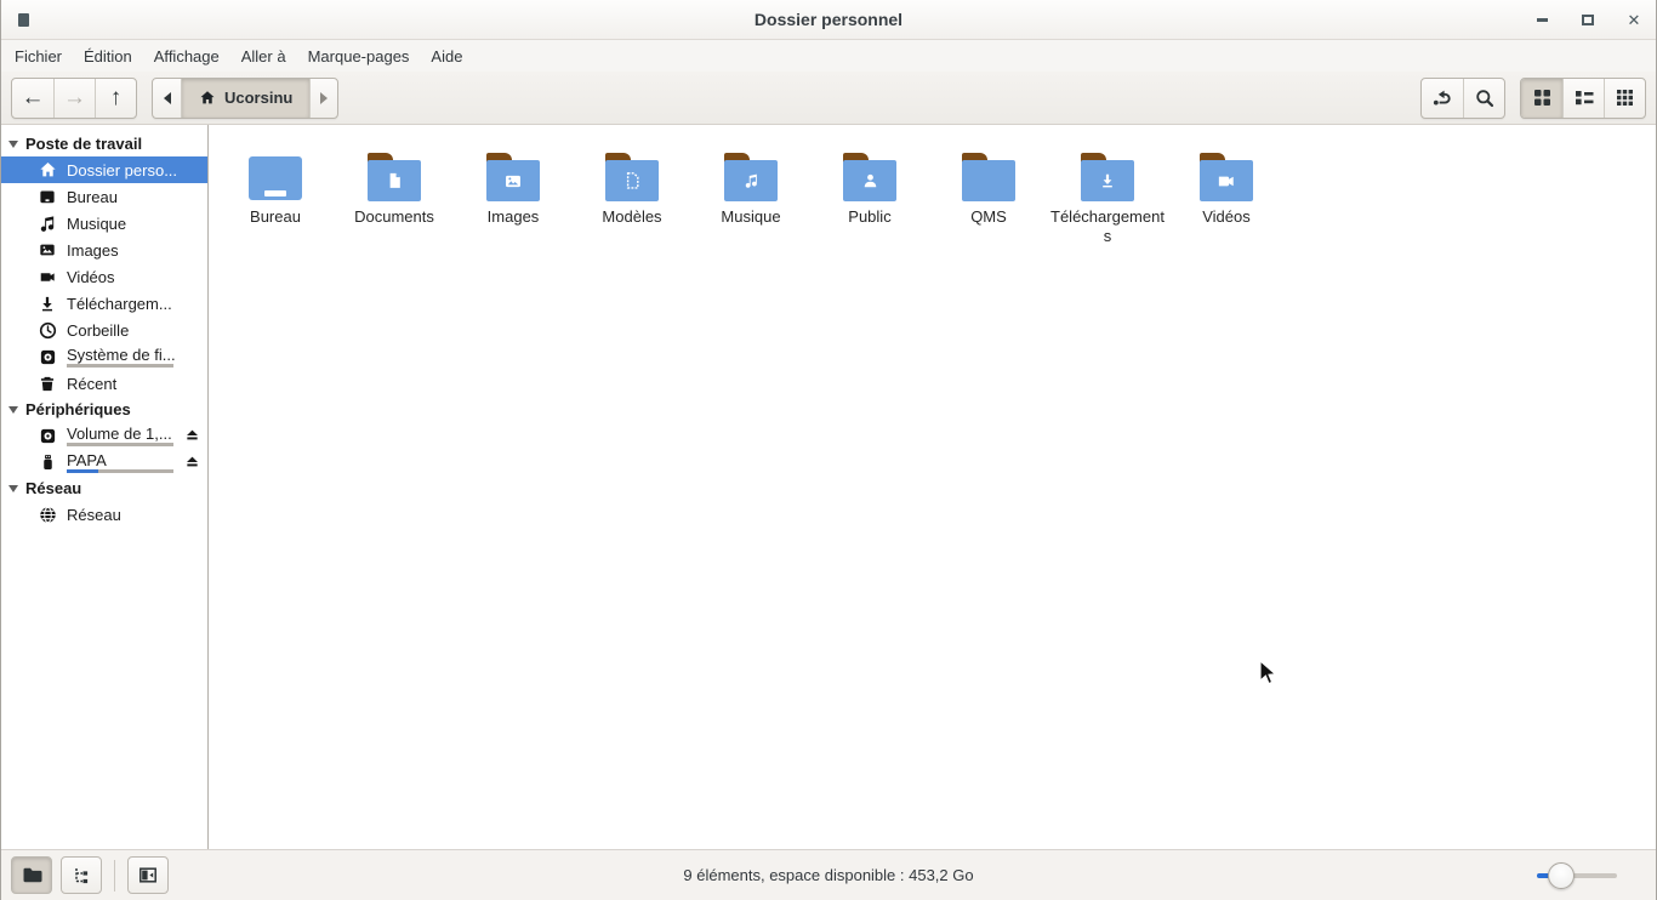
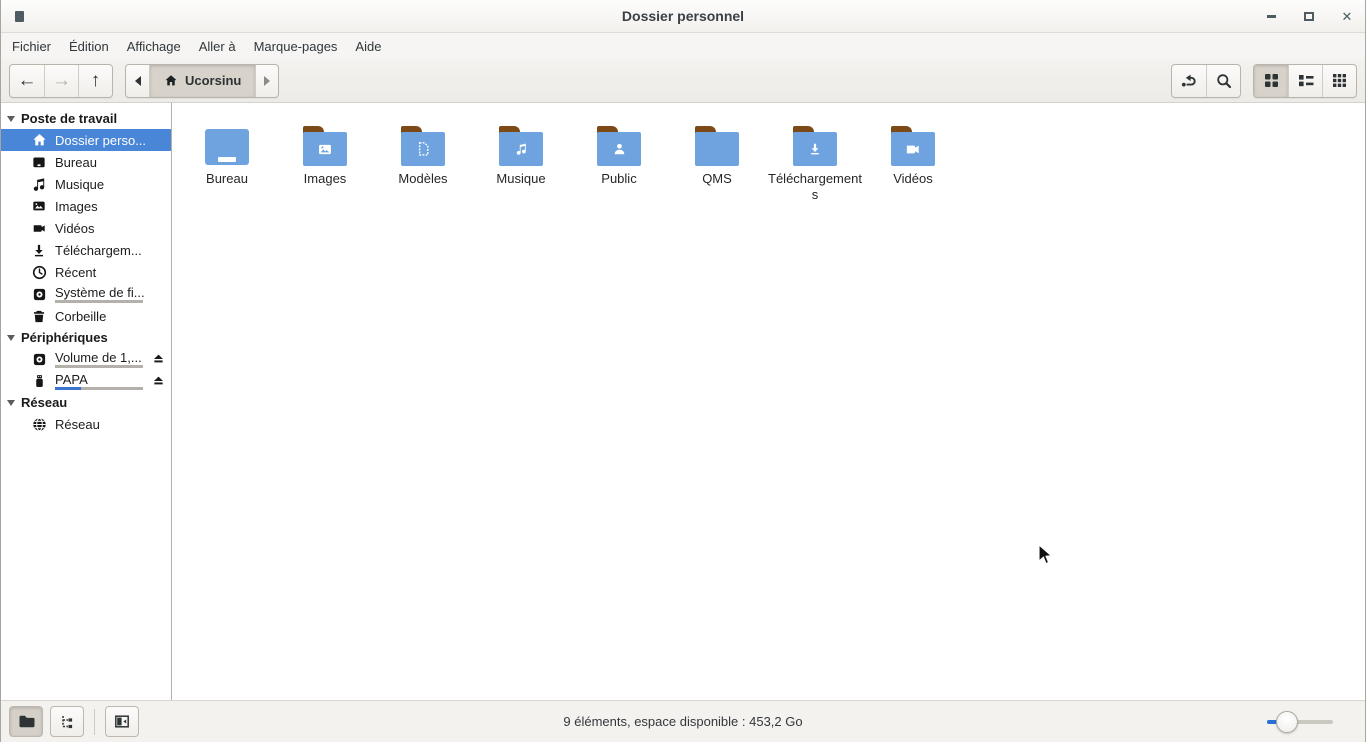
  Dossier personnel
  ✕
  Fichier
  Édition
  Affichage
  Aller à
  Marque-pages
  Aide
  ←
  →
  ↑
  Ucorsinu
  Poste de travail
  Dossier perso...
  Bureau
  Musique
  Images
  Vidéos
  Téléchargem...
- Corbeille
+ Récent
  Système de fi...
- Récent
+ Corbeille
  Périphériques
  Volume de 1,...
  PAPA
  Réseau
  Réseau
  Bureau
- Documents
  Images
  Modèles
  Musique
  Public
  QMS
  Téléchargements
  Vidéos
  9 éléments, espace disponible : 453,2 Go
